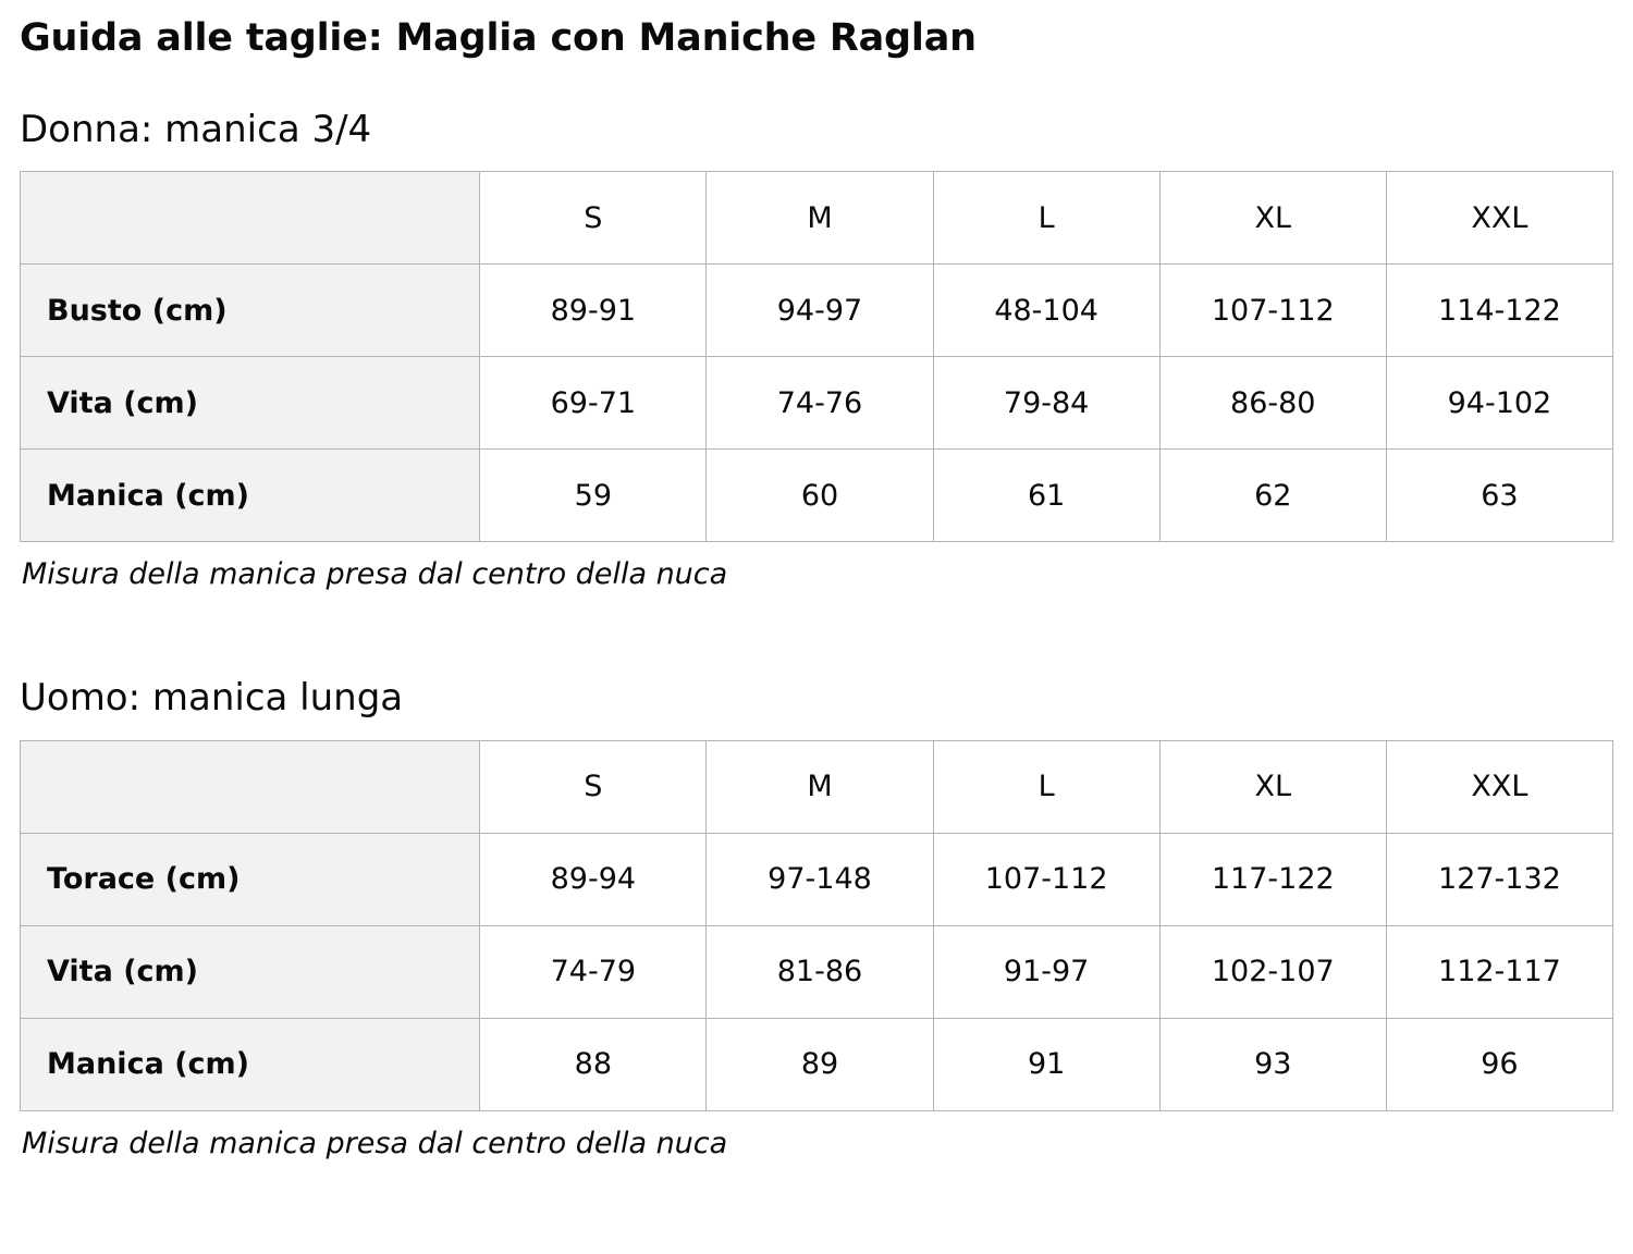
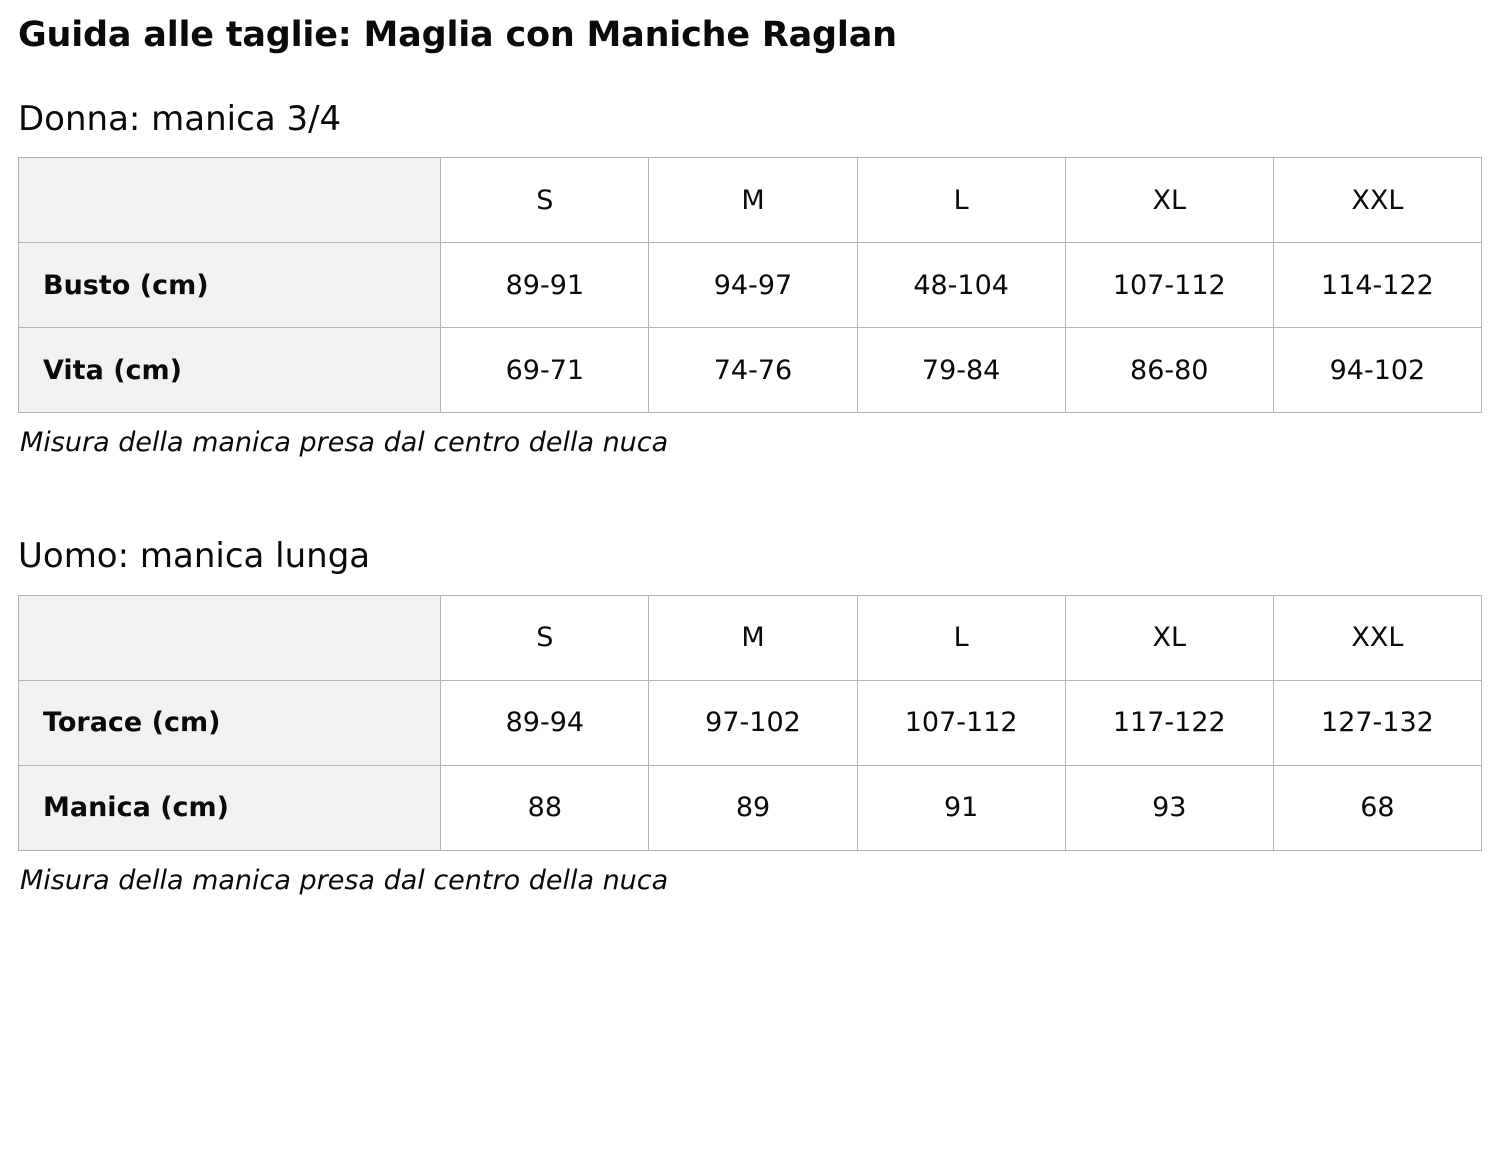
  Guida alle taglie: Maglia con Maniche Raglan
  Donna: manica 3/4
  	S	M	L	XL	XXL
  Busto (cm)	89-91	94-97	48-104	107-112	114-122
  Vita (cm)	69-71	74-76	79-84	86-80	94-102
- Manica (cm)	59	60	61	62	63
  Misura della manica presa dal centro della nuca
  Uomo: manica lunga
  	S	M	L	XL	XXL
- Torace (cm)	89-94	97-148	107-112	117-122	127-132
+ Torace (cm)	89-94	97-102	107-112	117-122	127-132
- Vita (cm)	74-79	81-86	91-97	102-107	112-117
- Manica (cm)	88	89	91	93	96
+ Manica (cm)	88	89	91	93	68
  Misura della manica presa dal centro della nuca
